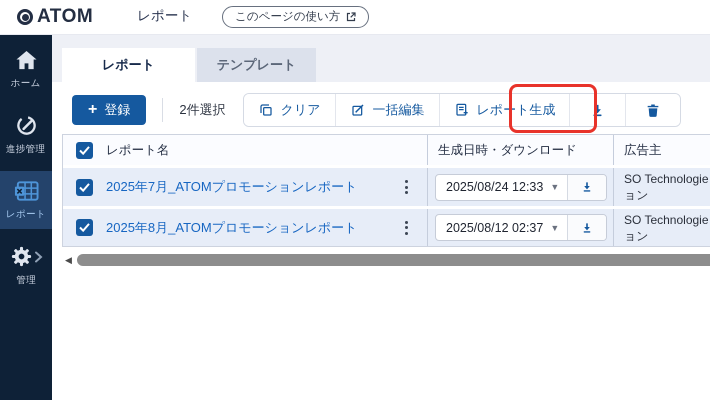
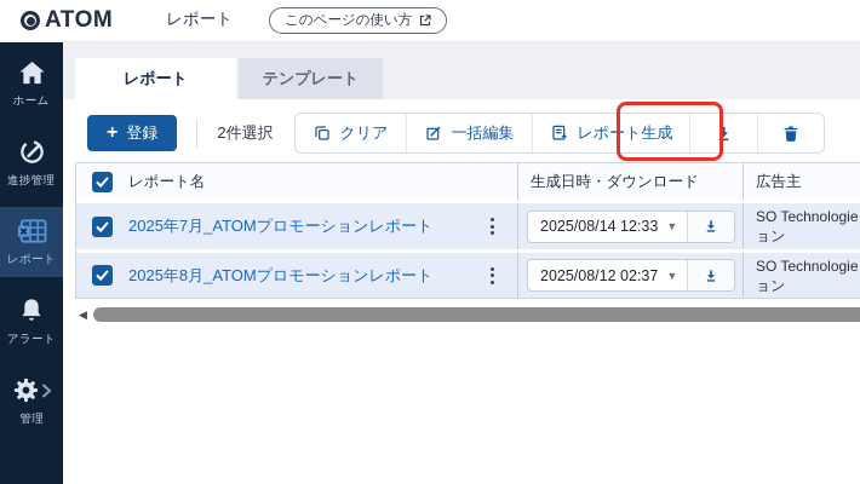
  ATOM
  レポート
  このページの使い方
  ホーム
  進捗管理
  レポート
+ アラート
  管理
  レポート
  テンプレート
  +
  登録
  2件選択
  クリア
  一括編集
  レポート生成
  レポート名
  生成日時・ダウンロード
  広告主
  2025年7月_ATOMプロモーションレポート
- 2025/08/24 12:33
+ 2025/08/14 12:33
  ▼
  SO Technologie
  ョン
  2025年8月_ATOMプロモーションレポート
  2025/08/12 02:37
  ▼
  SO Technologie
  ョン
  ◀
